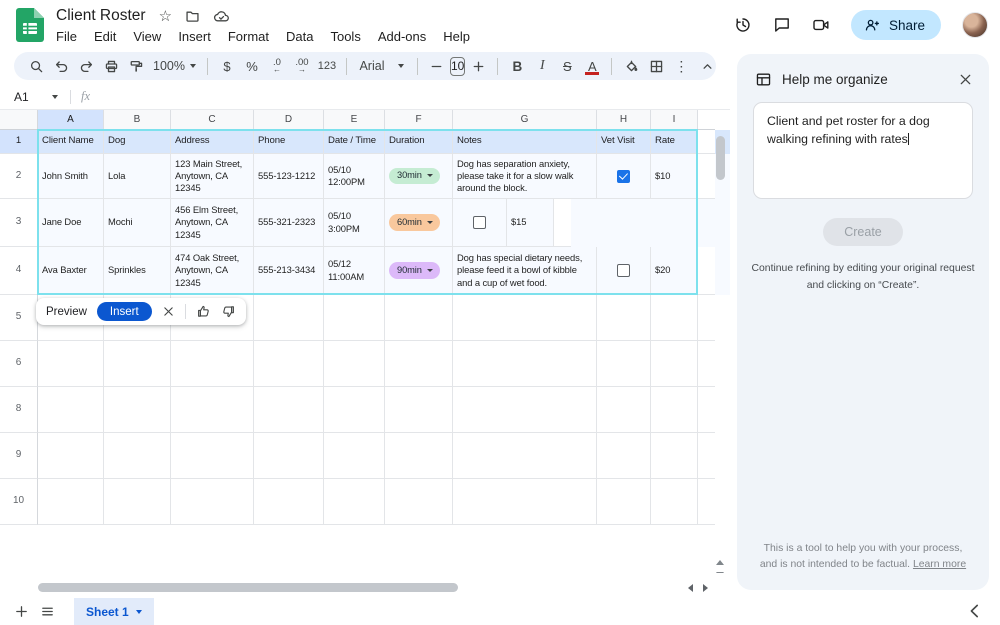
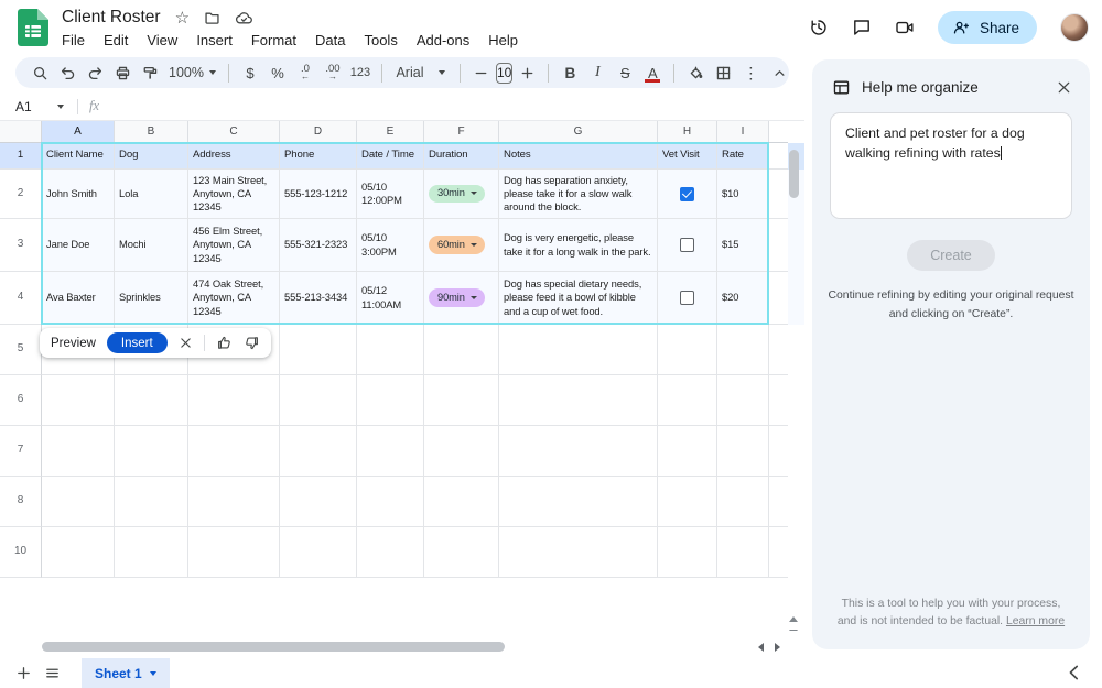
  Client Roster
  ☆
  File
  Edit
  View
  Insert
  Format
  Data
  Tools
  Add-ons
  Help
  Share
  100%
  $
  %
  .0
  ←
  .00
  →
  123
  Arial
  10
  B
  I
  S
  A
  ⋮
  A1
  fx
  A
  B
  C
  D
  E
  F
  G
  H
  I
  1
  Client Name
  Dog
  Address
  Phone
  Date / Time
  Duration
  Notes
  Vet Visit
  Rate
  2
  John Smith
  Lola
  123 Main Street, Anytown, CA 12345
  555-123-1212
  05/10
  12:00PM
  30min
  Dog has separation anxiety, please take it for a slow walk around the block.
  $10
  3
  Jane Doe
  Mochi
  456 Elm Street, Anytown, CA 12345
  555-321-2323
  05/10
  3:00PM
  60min
+ Dog is very energetic, please take it for a long walk in the park.
  $15
  4
  Ava Baxter
  Sprinkles
  474 Oak Street, Anytown, CA 12345
  555-213-3434
  05/12
  11:00AM
  90min
  Dog has special dietary needs, please feed it a bowl of kibble and a cup of wet food.
  $20
  5
  6
+ 7
  8
- 9
  10
  Preview
  Insert
  Sheet 1
  Help me organize
  Client and pet roster for a dog walking refining with rates
  Create
  Continue refining by editing your original request and clicking on “Create”.
  This is a tool to help you with your process, and is not intended to be factual. Learn more
